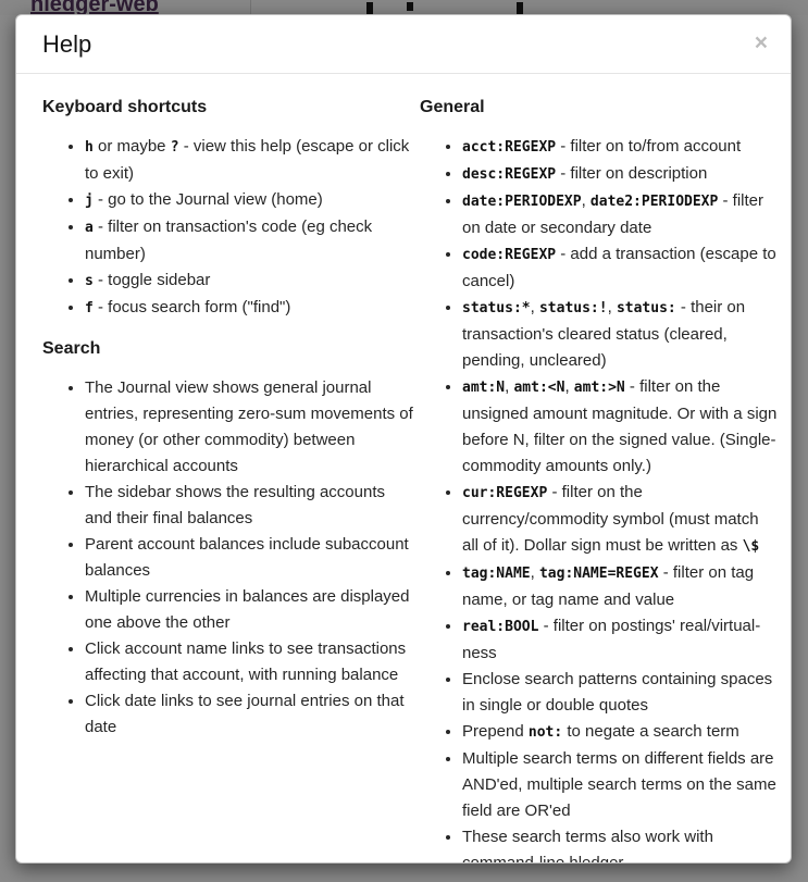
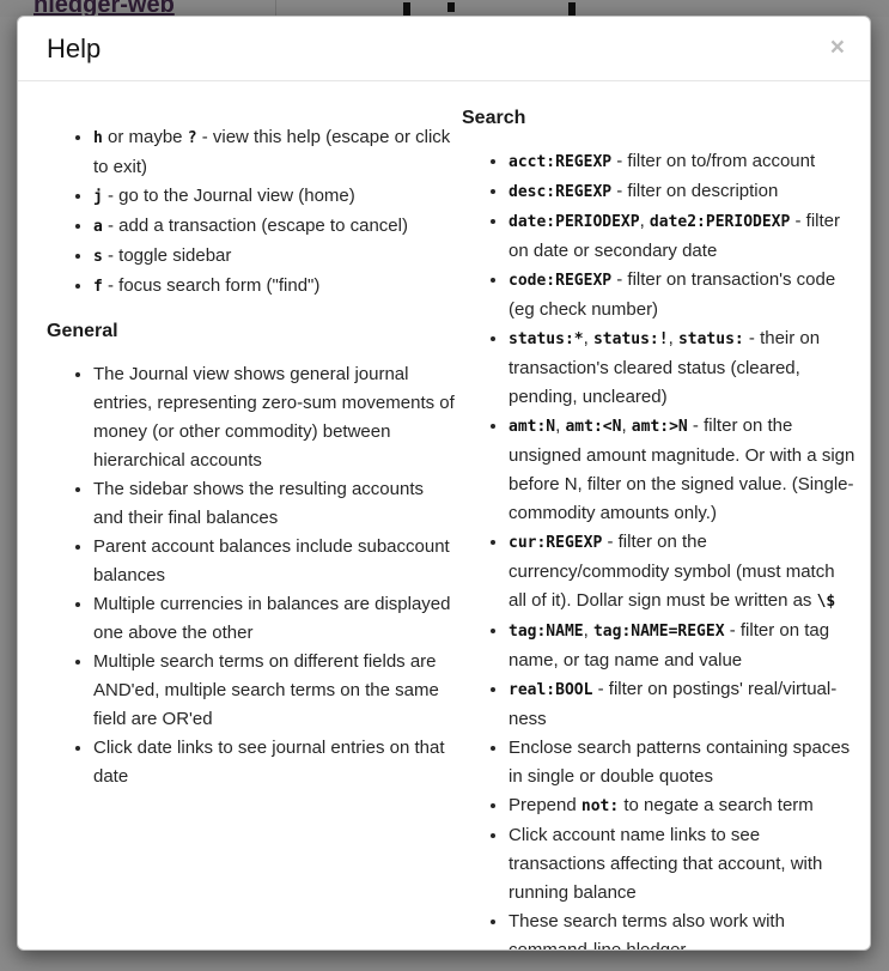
  hledger-web
  ×
  Help
- Keyboard shortcuts
  h or maybe ? - view this help (escape or click to exit)
  j - go to the Journal view (home)
- a - filter on transaction's code (eg check number)
+ a - add a transaction (escape to cancel)
  s - toggle sidebar
  f - focus search form ("find")
- Search
+ General
  The Journal view shows general journal entries, representing zero-sum movements of money (or other commodity) between hierarchical accounts
  The sidebar shows the resulting accounts and their final balances
  Parent account balances include subaccount balances
  Multiple currencies in balances are displayed one above the other
- Click account name links to see transactions affecting that account, with running balance
+ Multiple search terms on different fields are AND'ed, multiple search terms on the same field are OR'ed
  Click date links to see journal entries on that date
- General
+ Search
  acct:REGEXP - filter on to/from account
  desc:REGEXP - filter on description
  date:PERIODEXP, date2:PERIODEXP - filter on date or secondary date
- code:REGEXP - add a transaction (escape to cancel)
+ code:REGEXP - filter on transaction's code (eg check number)
  status:*, status:!, status: - their on transaction's cleared status (cleared, pending, uncleared)
  amt:N, amt:<N, amt:>N - filter on the unsigned amount magnitude. Or with a sign before N, filter on the signed value. (Single-commodity amounts only.)
  cur:REGEXP - filter on the currency/commodity symbol (must match all of it). Dollar sign must be written as \$
  tag:NAME, tag:NAME=REGEX - filter on tag name, or tag name and value
  real:BOOL - filter on postings' real/virtual-ness
  Enclose search patterns containing spaces in single or double quotes
  Prepend not: to negate a search term
- Multiple search terms on different fields are AND'ed, multiple search terms on the same field are OR'ed
+ Click account name links to see transactions affecting that account, with running balance
